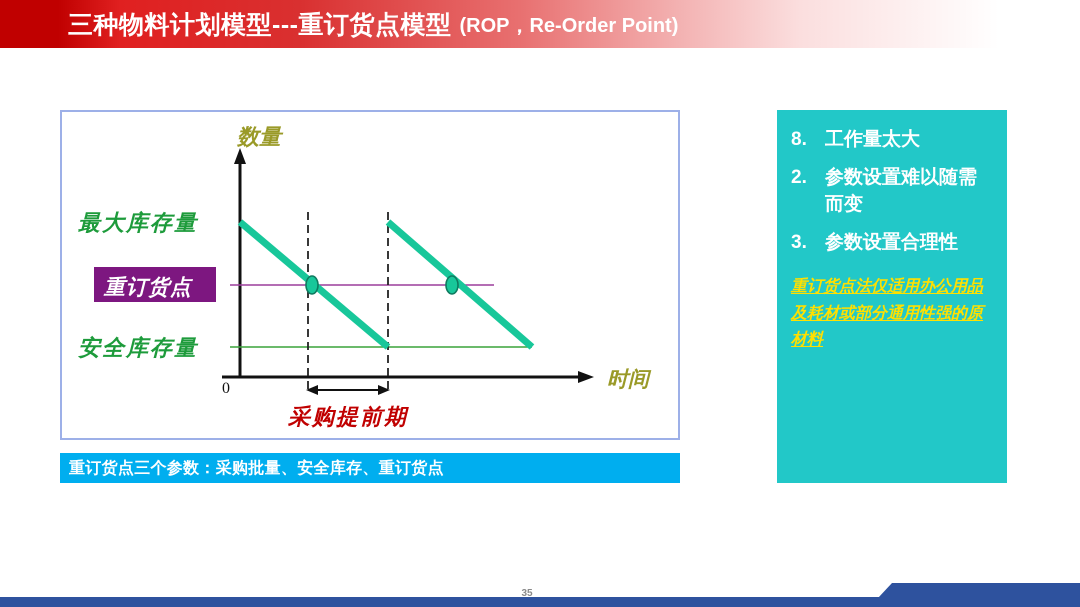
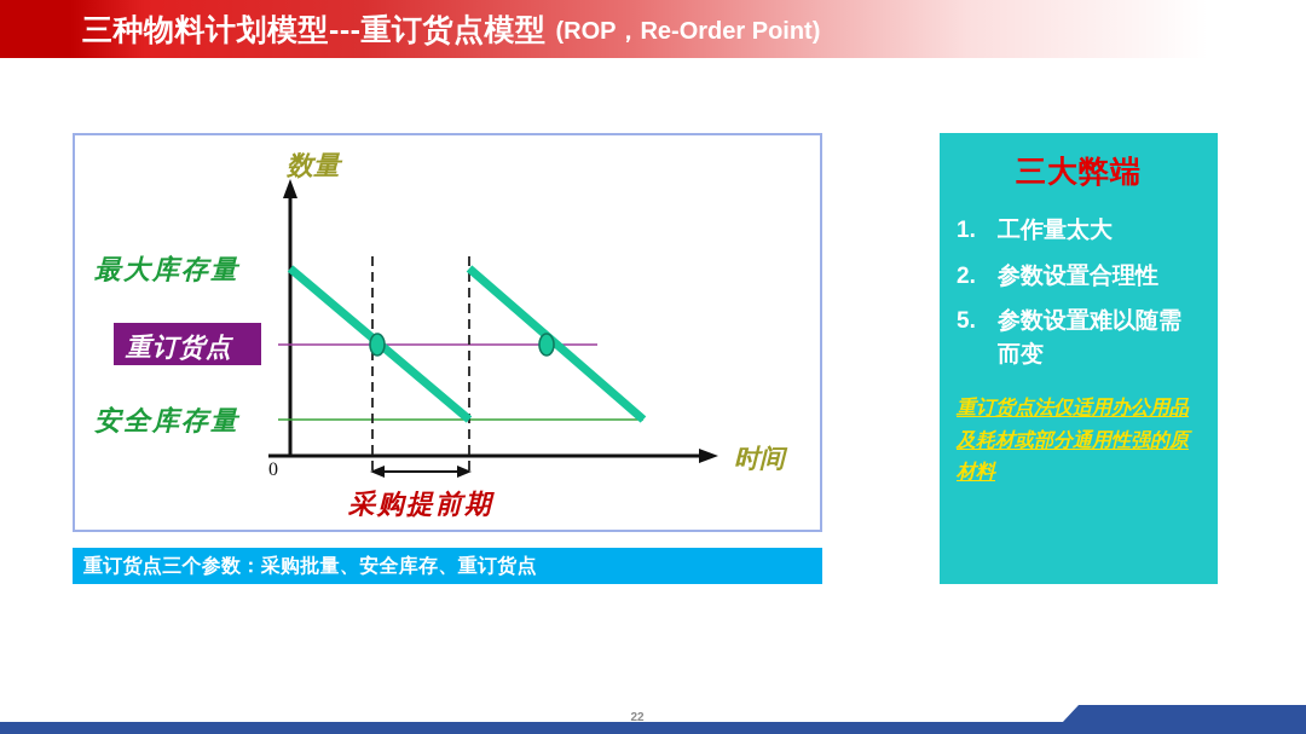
  三种物料计划模型---重订货点模型
  (ROP，Re-Order Point)
  数量
  时间
  0
  最大库存量
  重订货点
  安全库存量
  采购提前期
  重订货点三个参数：采购批量、安全库存、重订货点
+ 三大弊端
- 8.
+ 1.
  工作量太大
  2.
- 参数设置难以随需而变
+ 参数设置合理性
- 3.
+ 5.
- 参数设置合理性
+ 参数设置难以随需而变
  重订货点法仅适用办公用品及耗材或部分通用性强的原材料
- 35
+ 22
